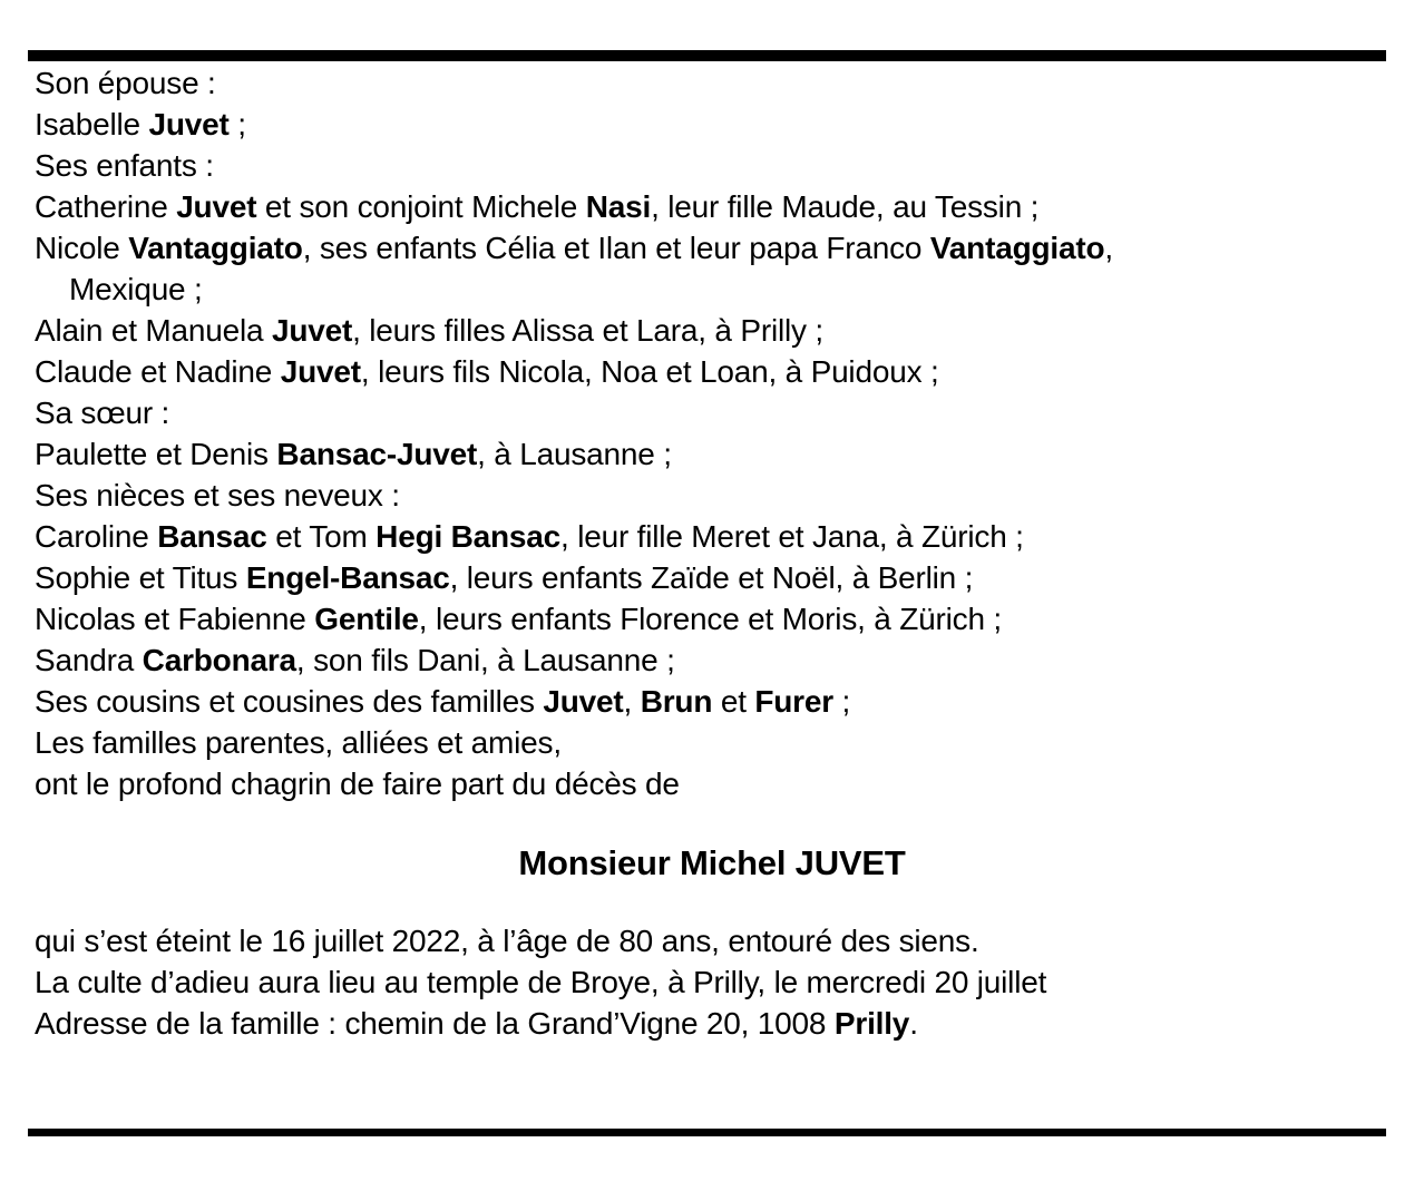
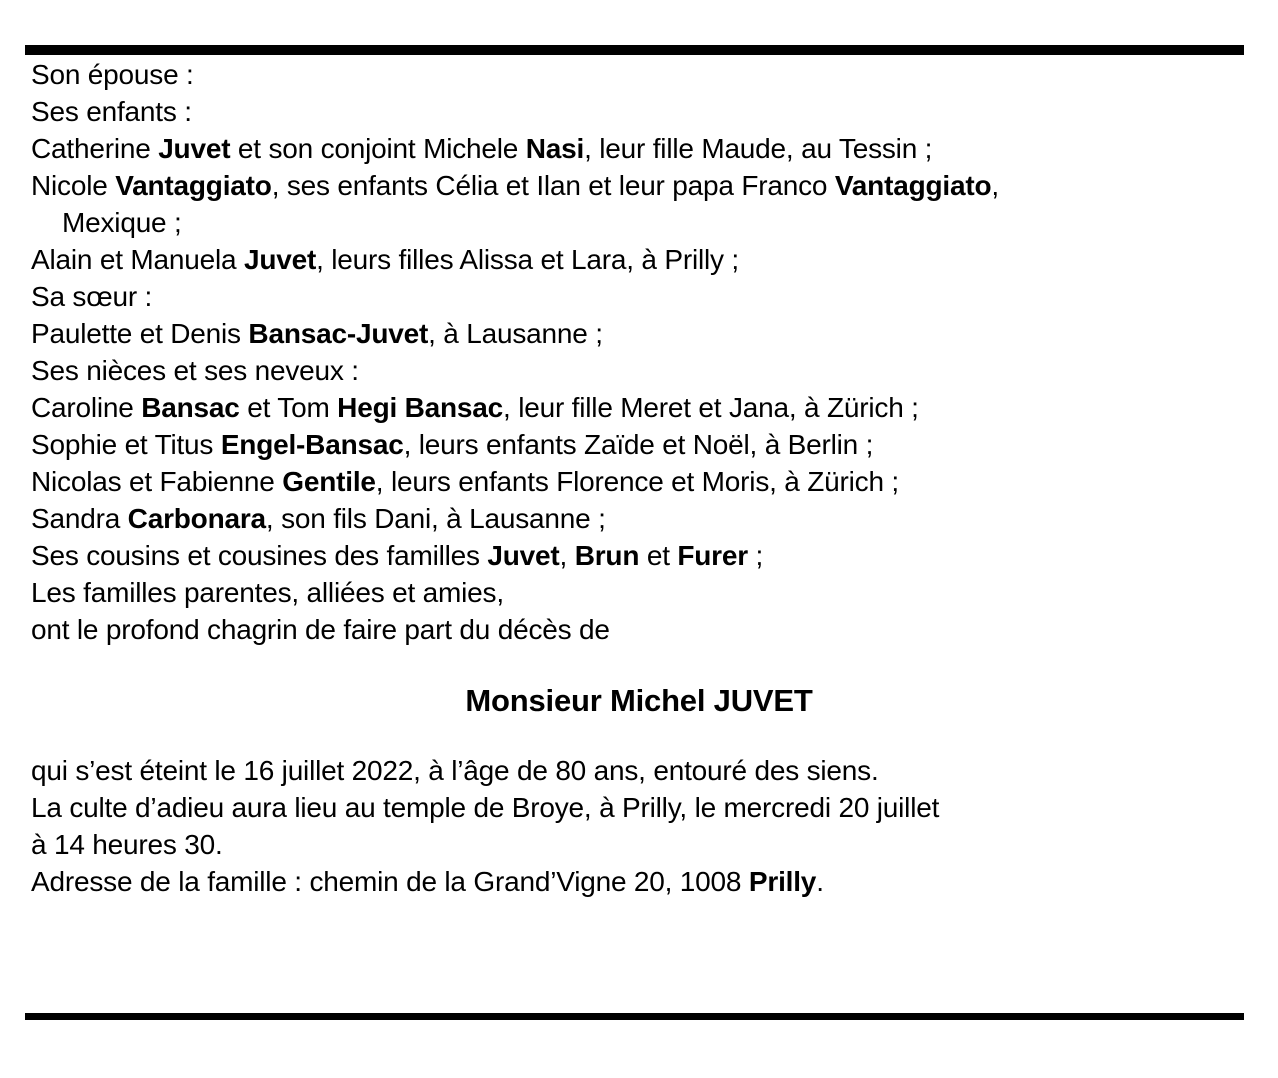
  Son épouse :
- Isabelle Juvet ;
  Ses enfants :
  Catherine Juvet et son conjoint Michele Nasi, leur fille Maude, au Tessin ;
  Nicole Vantaggiato, ses enfants Célia et Ilan et leur papa Franco Vantaggiato,
  Mexique ;
  Alain et Manuela Juvet, leurs filles Alissa et Lara, à Prilly ;
- Claude et Nadine Juvet, leurs fils Nicola, Noa et Loan, à Puidoux ;
  Sa sœur :
  Paulette et Denis Bansac-Juvet, à Lausanne ;
  Ses nièces et ses neveux :
  Caroline Bansac et Tom Hegi Bansac, leur fille Meret et Jana, à Zürich ;
  Sophie et Titus Engel-Bansac, leurs enfants Zaïde et Noël, à Berlin ;
  Nicolas et Fabienne Gentile, leurs enfants Florence et Moris, à Zürich ;
  Sandra Carbonara, son fils Dani, à Lausanne ;
  Ses cousins et cousines des familles Juvet, Brun et Furer ;
  Les familles parentes, alliées et amies,
  ont le profond chagrin de faire part du décès de
  Monsieur Michel JUVET
  qui s’est éteint le 16 juillet 2022, à l’âge de 80 ans, entouré des siens.
  La culte d’adieu aura lieu au temple de Broye, à Prilly, le mercredi 20 juillet
+ à 14 heures 30.
  Adresse de la famille : chemin de la Grand’Vigne 20, 1008 Prilly.
